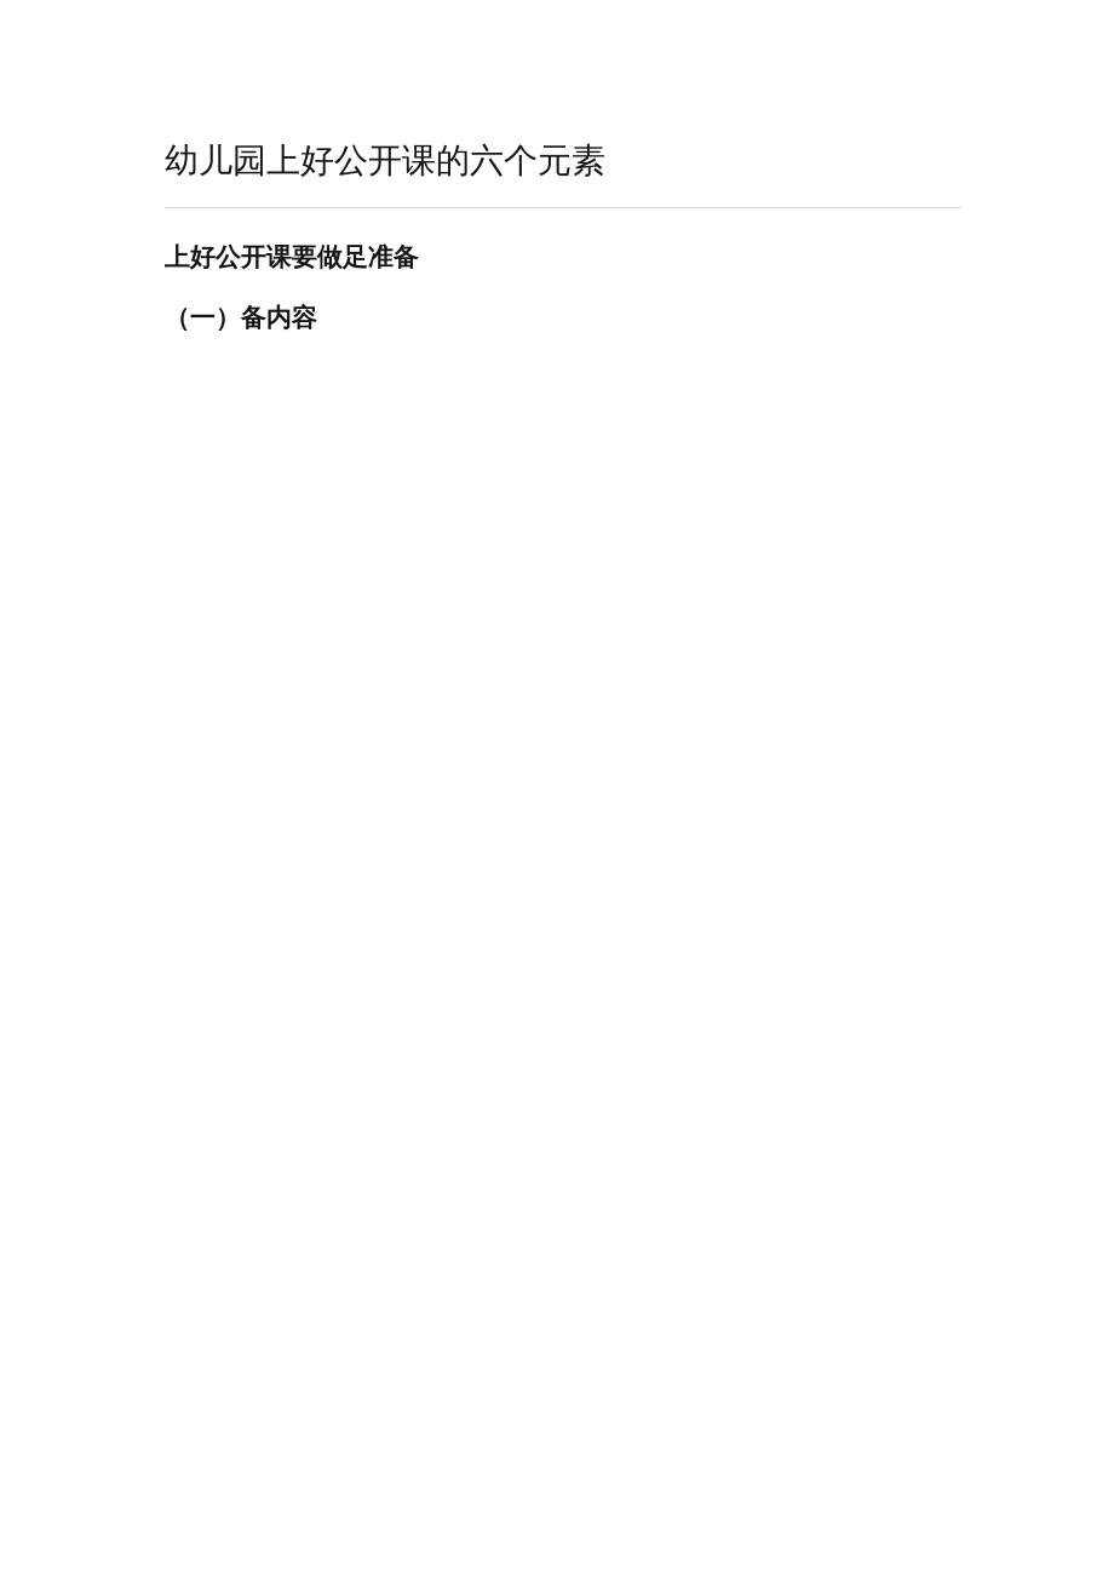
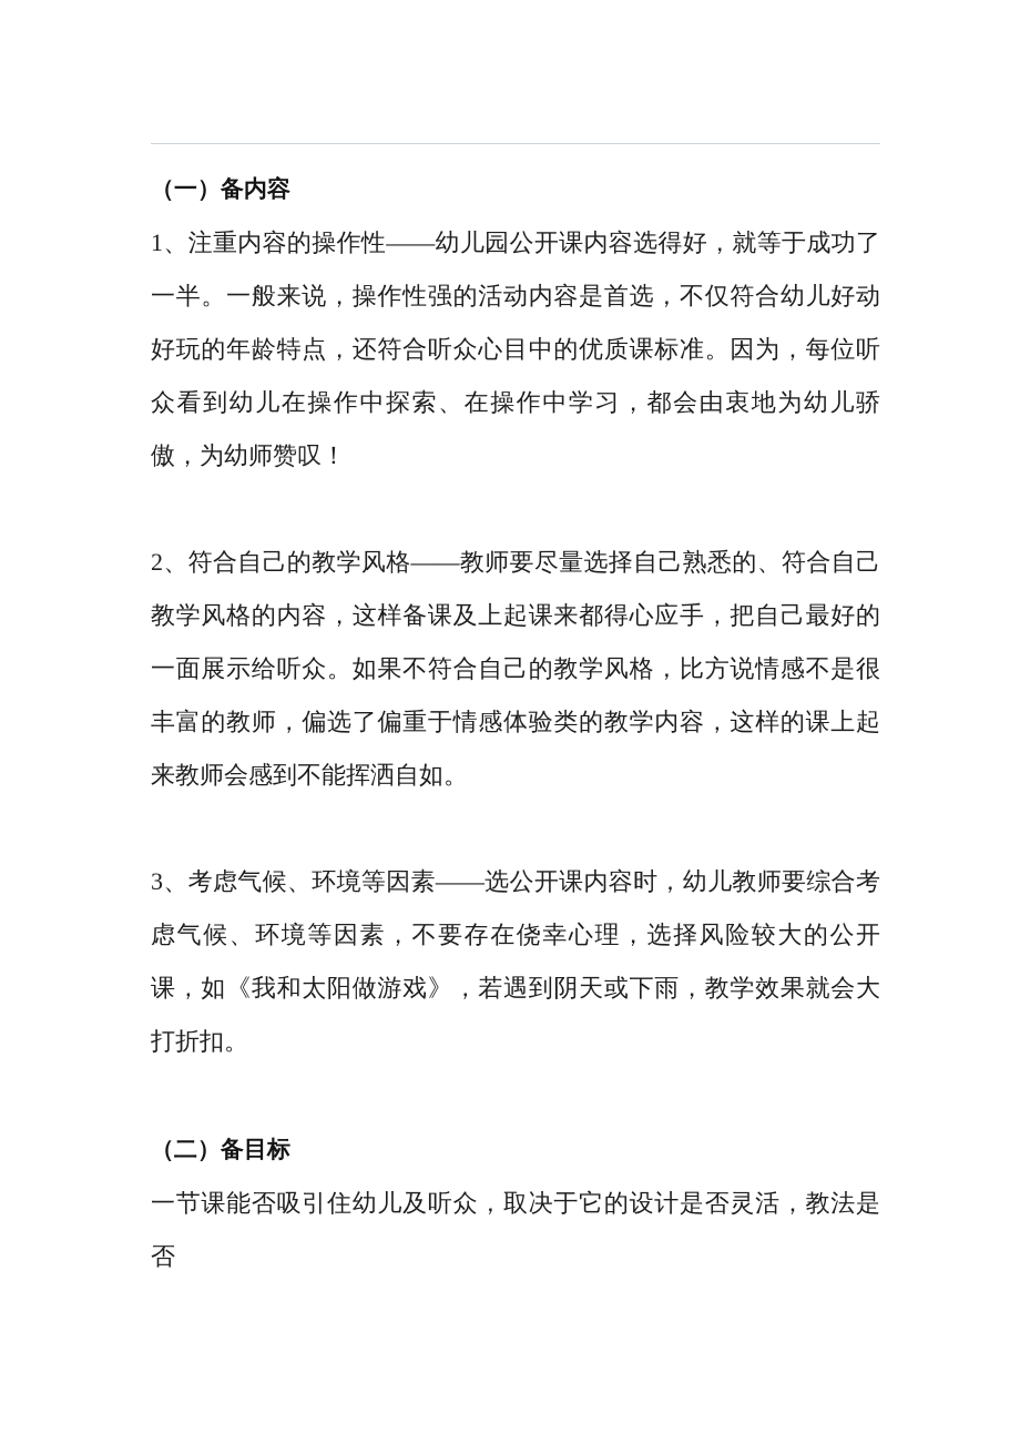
- 幼儿园上好公开课的六个元素
- 上好公开课要做足准备
  （一）备内容
+ 1、注重内容的操作性——幼儿园公开课内容选得好，就等于成功了一半。一般来说，操作性强的活动内容是首选，不仅符合幼儿好动好玩的年龄特点，还符合听众心目中的优质课标准。因为，每位听众看到幼儿在操作中探索、在操作中学习，都会由衷地为幼儿骄傲，为幼师赞叹！
+ 2、符合自己的教学风格——教师要尽量选择自己熟悉的、符合自己教学风格的内容，这样备课及上起课来都得心应手，把自己最好的一面展示给听众。如果不符合自己的教学风格，比方说情感不是很丰富的教师，偏选了偏重于情感体验类的教学内容，这样的课上起来教师会感到不能挥洒自如。
+ 3、考虑气候、环境等因素——选公开课内容时，幼儿教师要综合考虑气候、环境等因素，不要存在侥幸心理，选择风险较大的公开课，如《我和太阳做游戏》，若遇到阴天或下雨，教学效果就会大打折扣。
+ （二）备目标
+ 一节课能否吸引住幼儿及听众，取决于它的设计是否灵活，教法是否
